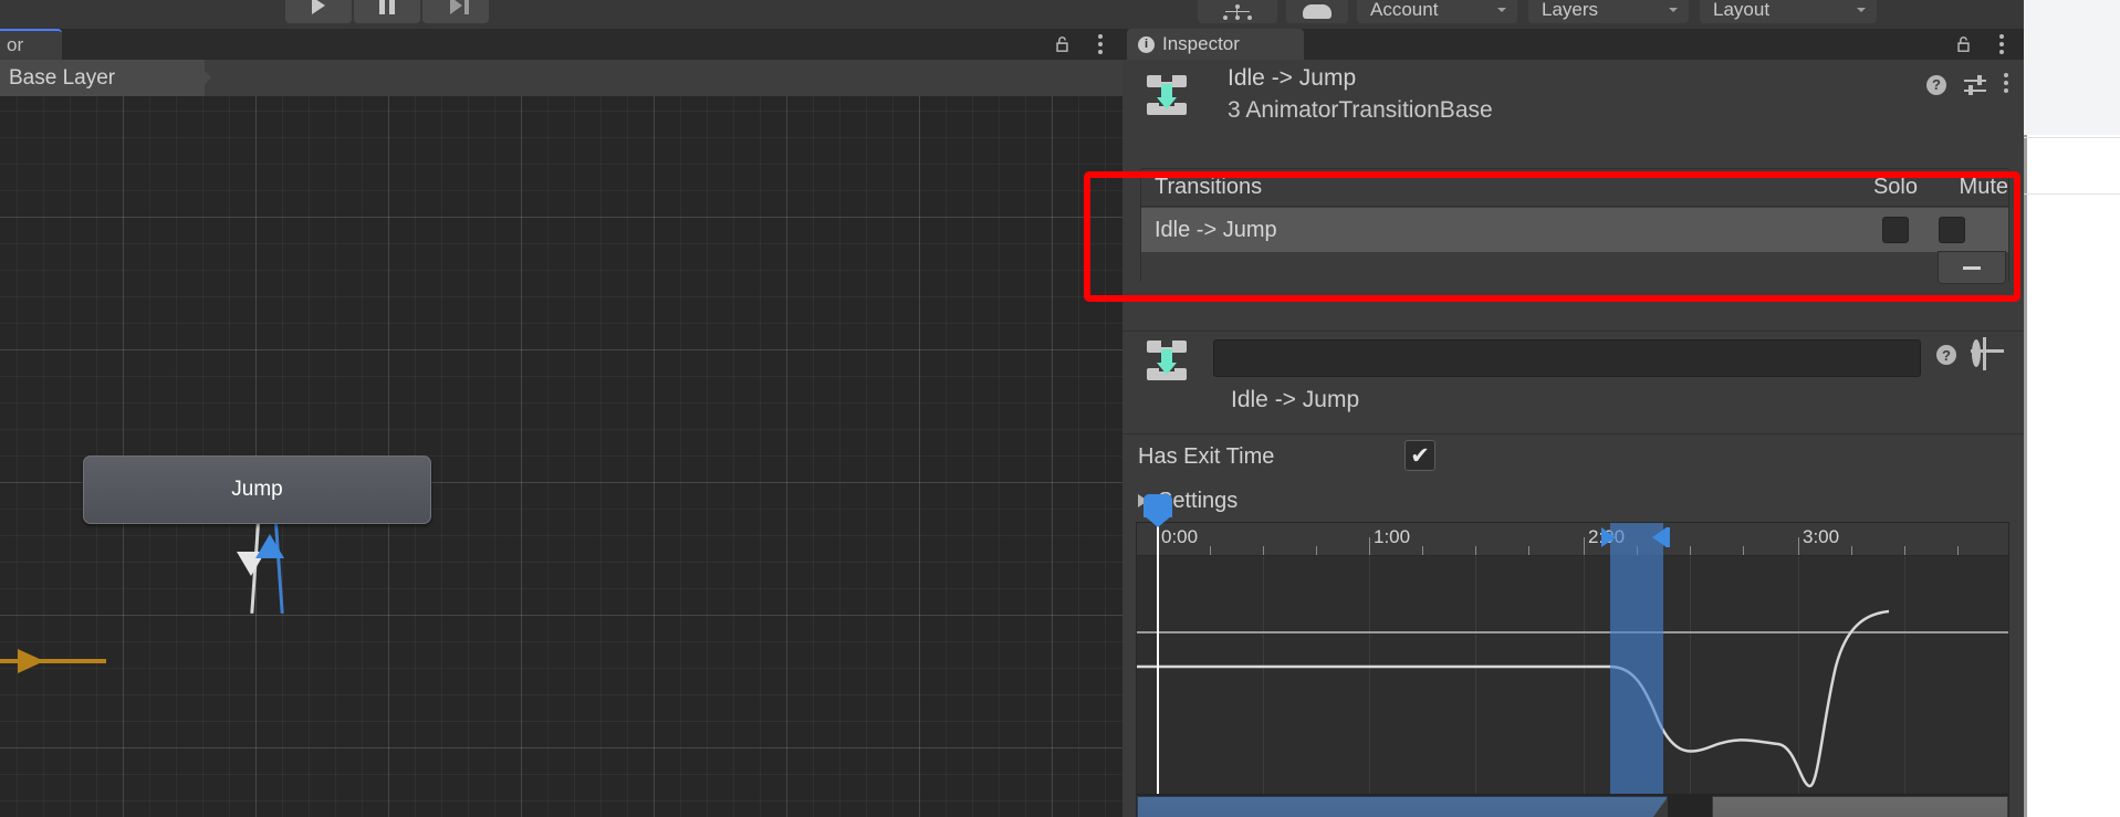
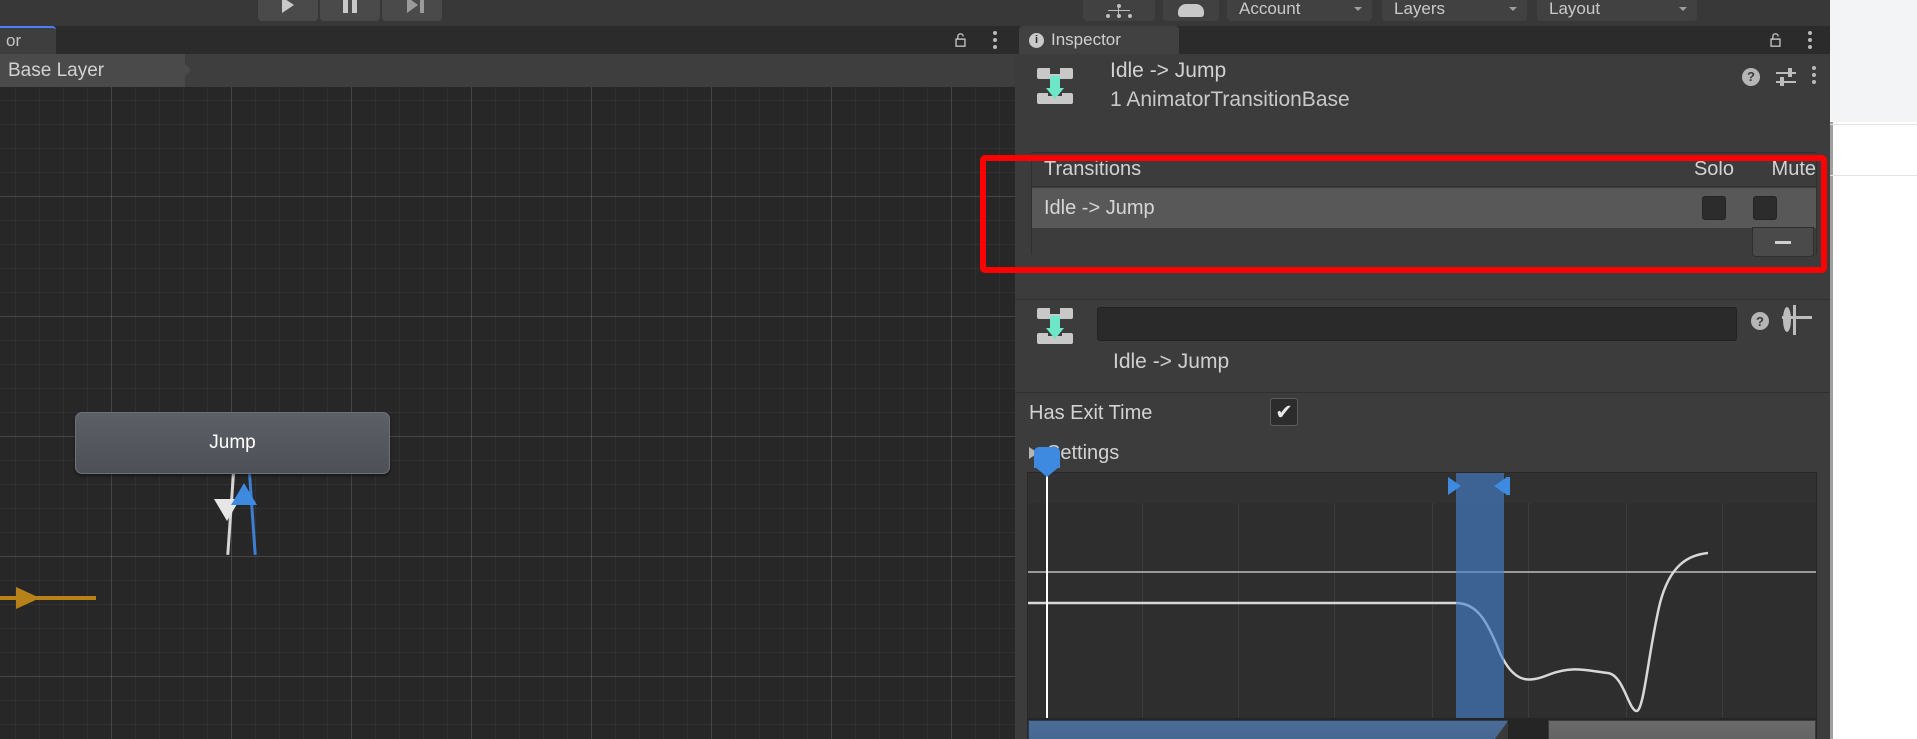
  Account
  Layers
  Layout
  or
  Base Layer
  Jump
  i
  Inspector
  Idle -> Jump
- 3 AnimatorTransitionBase
+ 1 AnimatorTransitionBase
  ?
  Transitions
  Solo
  Mute
  Idle -> Jump
  ?
  Idle -> Jump
  Has Exit Time
  ✔
  ettings
- 0:00
- 1:00
- 2:00
- 3:00
